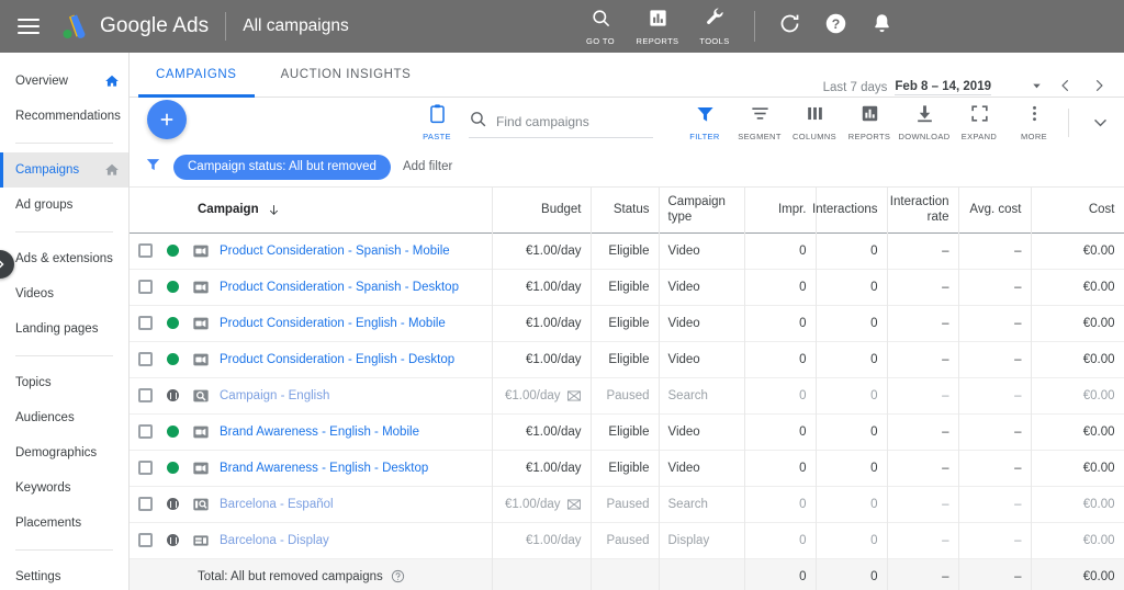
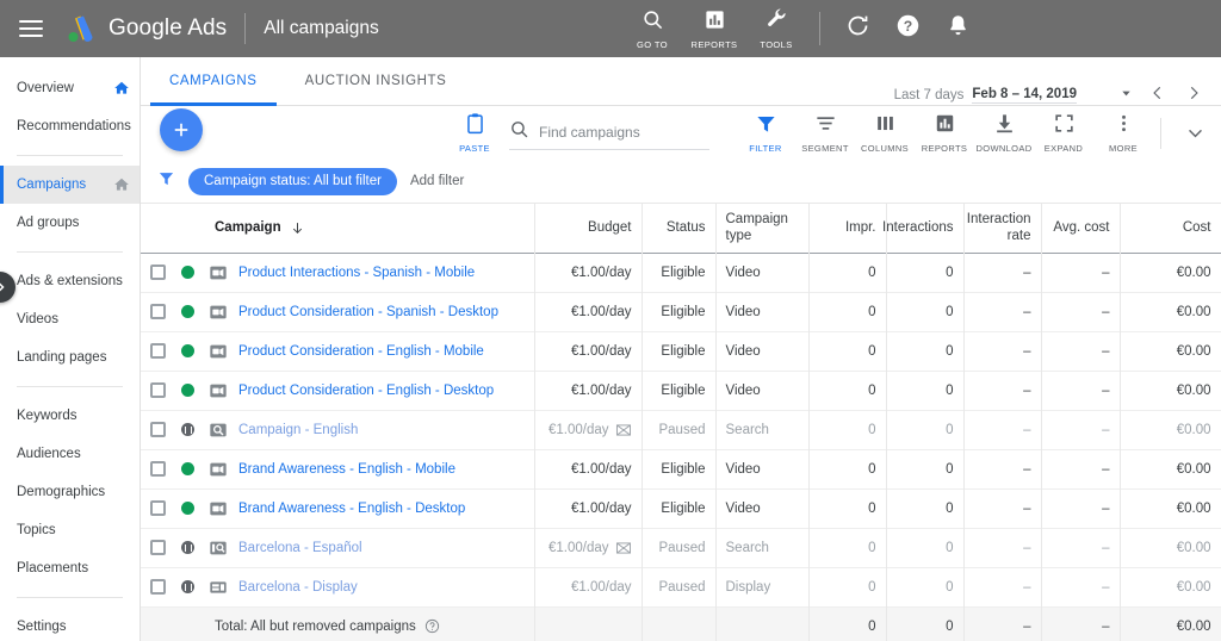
  Google Ads
  All campaigns
  GO TO
  REPORTS
  TOOLS
  ?
  Overview
  Recommendations
  Campaigns
  Ad groups
  Ads & extensions
  Videos
  Landing pages
- Topics
+ Keywords
  Audiences
  Demographics
- Keywords
+ Topics
  Placements
  Settings
  CAMPAIGNS
  AUCTION INSIGHTS
  Last 7 days
  Feb 8 – 14, 2019
  PASTE
  Find campaigns
  FILTER
  SEGMENT
  COLUMNS
  REPORTS
  DOWNLOAD
  EXPAND
  MORE
- Campaign status: All but removed
+ Campaign status: All but filter
  Add filter
  Campaign	Budget	Status	Campaign type	Impr.	Interactions	Interaction rate	Avg. cost	Cost
- Product Consideration - Spanish - Mobile	€1.00/day	Eligible	Video	0	0	–	–	€0.00
+ Product Interactions - Spanish - Mobile	€1.00/day	Eligible	Video	0	0	–	–	€0.00
  Product Consideration - Spanish - Desktop	€1.00/day	Eligible	Video	0	0	–	–	€0.00
  Product Consideration - English - Mobile	€1.00/day	Eligible	Video	0	0	–	–	€0.00
  Product Consideration - English - Desktop	€1.00/day	Eligible	Video	0	0	–	–	€0.00
  Campaign - English	€1.00/day	Paused	Search	0	0	–	–	€0.00
  Brand Awareness - English - Mobile	€1.00/day	Eligible	Video	0	0	–	–	€0.00
  Brand Awareness - English - Desktop	€1.00/day	Eligible	Video	0	0	–	–	€0.00
  Barcelona - Español	€1.00/day	Paused	Search	0	0	–	–	€0.00
  Barcelona - Display	€1.00/day	Paused	Display	0	0	–	–	€0.00
  Total: All but removed campaigns				0	0	–	–	€0.00
